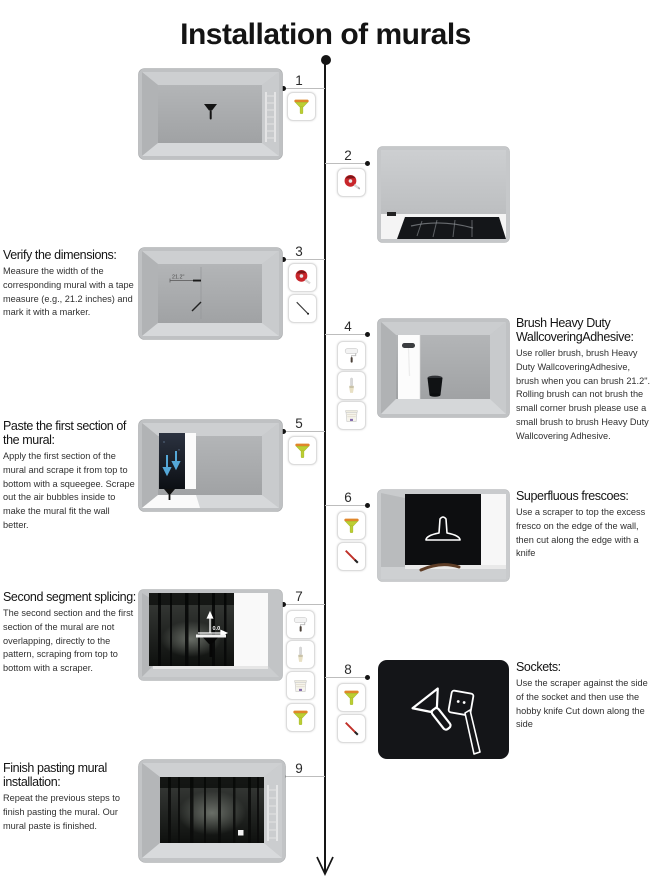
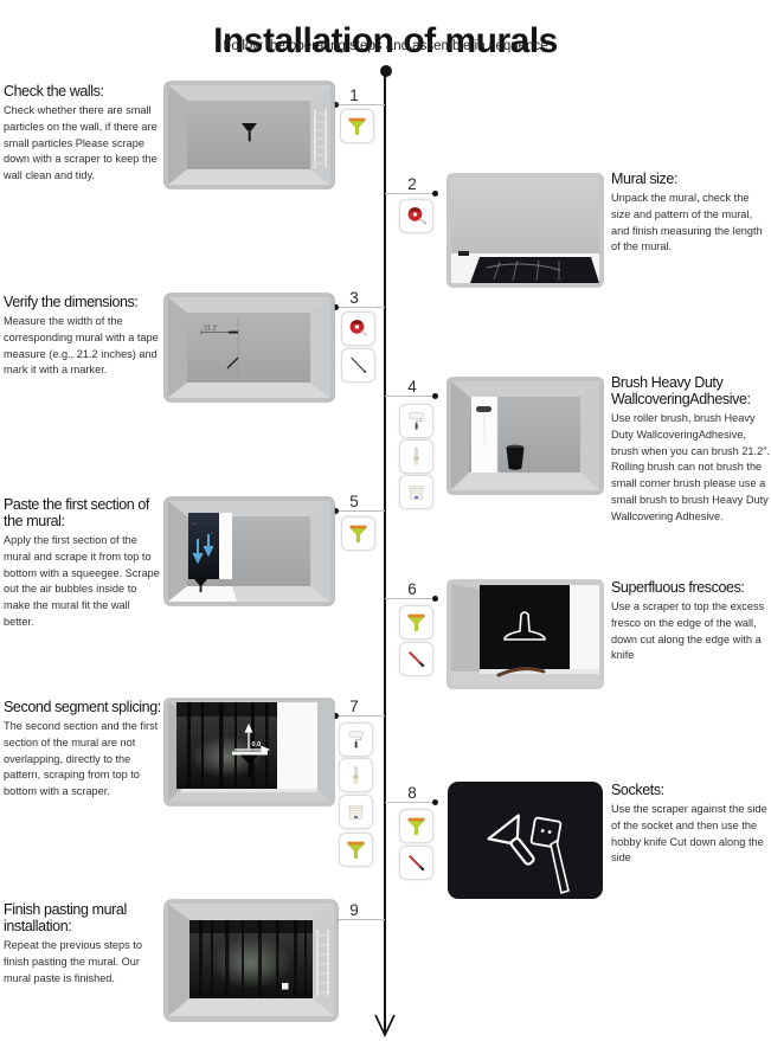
  Installation of murals
+ Follow the operating steps and assemble in sequence
+ Check the walls:
+ Check whether there are small particles on the wall, if there are small particles Please scrape down with a scraper to keep the wall clean and tidy.
  1
  2
+ Mural size:
+ Unpack the mural, check the size and pattern of the mural, and finish measuring the length of the mural.
  Verify the dimensions:
  Measure the width of the corresponding mural with a tape measure (e.g., 21.2 inches) and mark it with a marker.
  3
  4
  Brush Heavy Duty WallcoveringAdhesive:
  Use roller brush, brush Heavy Duty WallcoveringAdhesive, brush when you can brush 21.2". Rolling brush can not brush the small corner brush please use a small brush to brush Heavy Duty Wallcovering Adhesive.
  Paste the first section of the mural:
  Apply the first section of the mural and scrape it from top to bottom with a squeegee. Scrape out the air bubbles inside to make the mural fit the wall better.
  5
  6
  Superfluous frescoes:
- Use a scraper to top the excess fresco on the edge of the wall, then cut along the edge with a knife
+ Use a scraper to top the excess fresco on the edge of the wall, down cut along the edge with a knife
  Second segment splicing:
  The second section and the first section of the mural are not overlapping, directly to the pattern, scraping from top to bottom with a scraper.
  7
  8
  Sockets:
  Use the scraper against the side of the socket and then use the hobby knife Cut down along the side
  Finish pasting mural installation:
  Repeat the previous steps to finish pasting the mural. Our mural paste is finished.
  9
